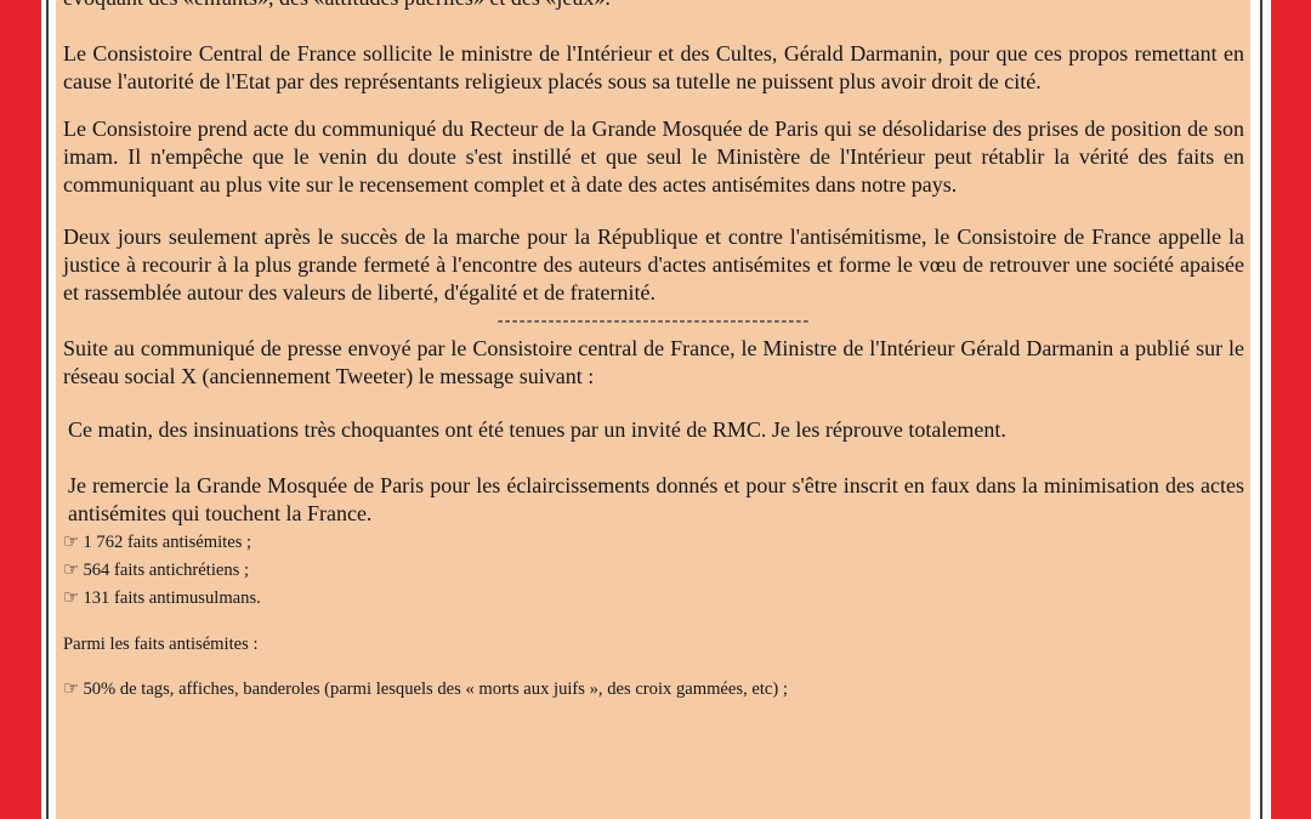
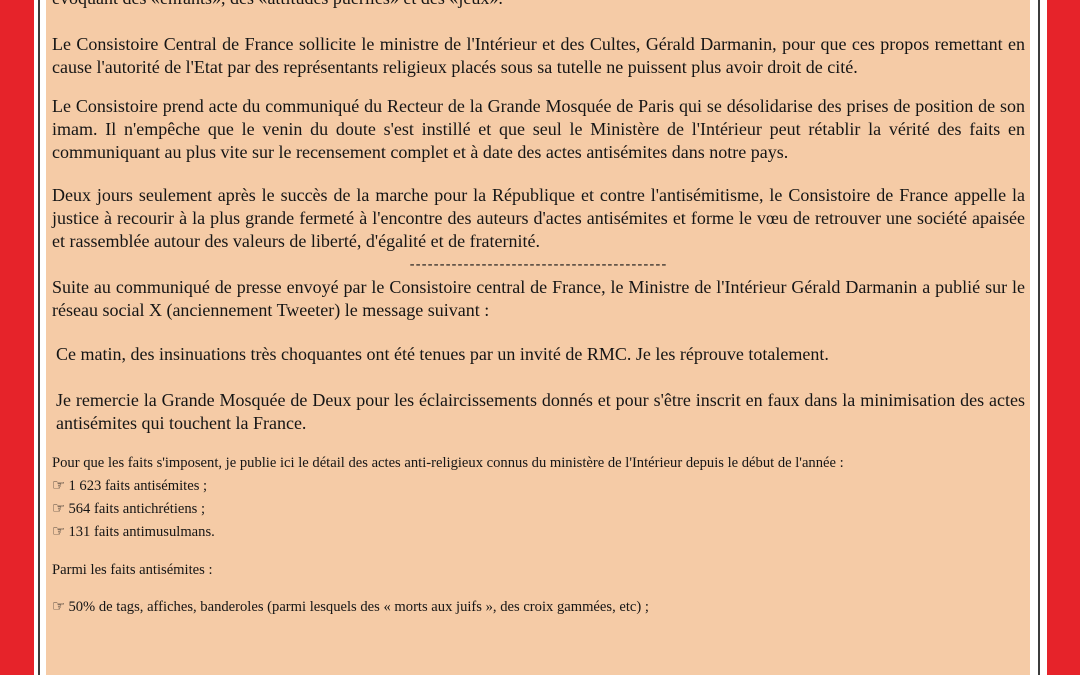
  Le Consistoire Central de France sollicite le ministre de l'Intérieur et des Cultes, Gérald Darmanin, pour que ces propos remettant en cause l'autorité de l'Etat par des représentants religieux placés sous sa tutelle ne puissent plus avoir droit de cité.
  Le Consistoire prend acte du communiqué du Recteur de la Grande Mosquée de Paris qui se désolidarise des prises de position de son imam. Il n'empêche que le venin du doute s'est instillé et que seul le Ministère de l'Intérieur peut rétablir la vérité des faits en communiquant au plus vite sur le recensement complet et à date des actes antisémites dans notre pays.
  Deux jours seulement après le succès de la marche pour la République et contre l'antisémitisme, le Consistoire de France appelle la justice à recourir à la plus grande fermeté à l'encontre des auteurs d'actes antisémites et forme le vœu de retrouver une société apaisée et rassemblée autour des valeurs de liberté, d'égalité et de fraternité.
  -------------------------------------------
  Suite au communiqué de presse envoyé par le Consistoire central de France, le Ministre de l'Intérieur Gérald Darmanin a publié sur le réseau social X (anciennement Tweeter) le message suivant :
  Ce matin, des insinuations très choquantes ont été tenues par un invité de RMC. Je les réprouve totalement.
- Je remercie la Grande Mosquée de Paris pour les éclaircissements donnés et pour s'être inscrit en faux dans la minimisation des actes antisémites qui touchent la France.
+ Je remercie la Grande Mosquée de Deux pour les éclaircissements donnés et pour s'être inscrit en faux dans la minimisation des actes antisémites qui touchent la France.
+ Pour que les faits s'imposent, je publie ici le détail des actes anti-religieux connus du ministère de l'Intérieur depuis le début de l'année :
- ☞ 1 762 faits antisémites ;
+ ☞ 1 623 faits antisémites ;
  ☞ 564 faits antichrétiens ;
  ☞ 131 faits antimusulmans.
  Parmi les faits antisémites :
  ☞ 50% de tags, affiches, banderoles (parmi lesquels des « morts aux juifs », des croix gammées, etc) ;
